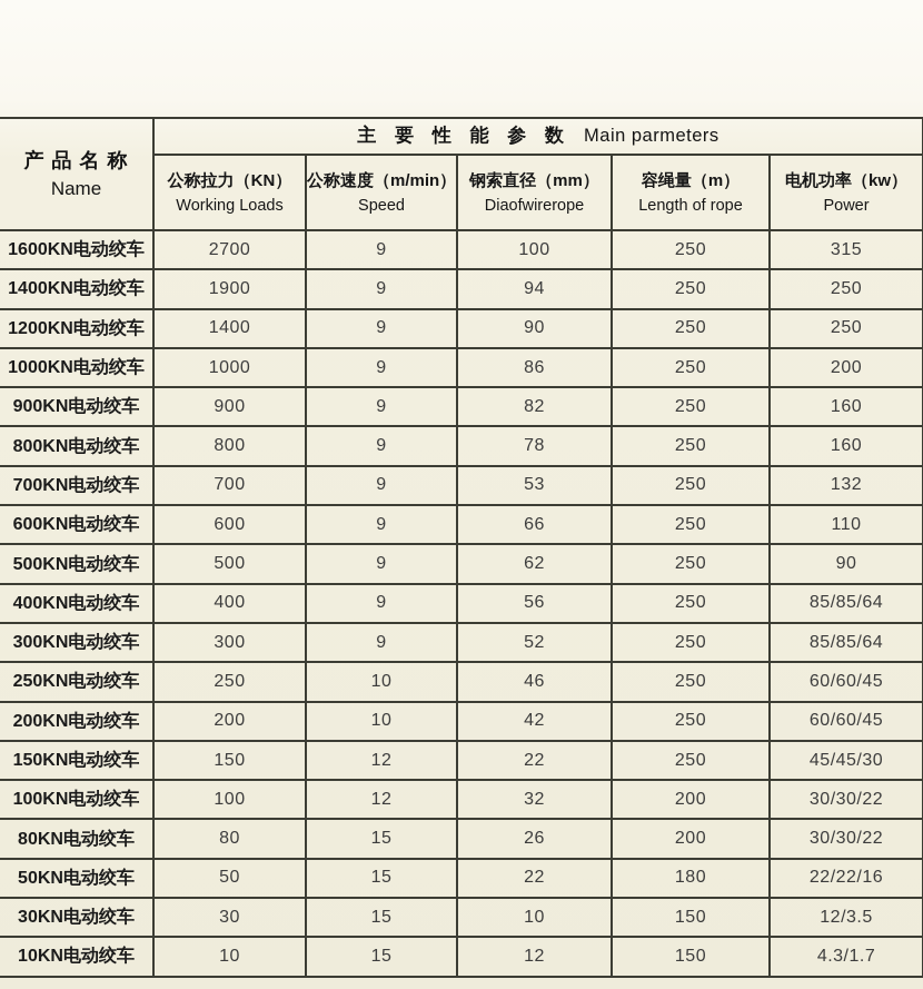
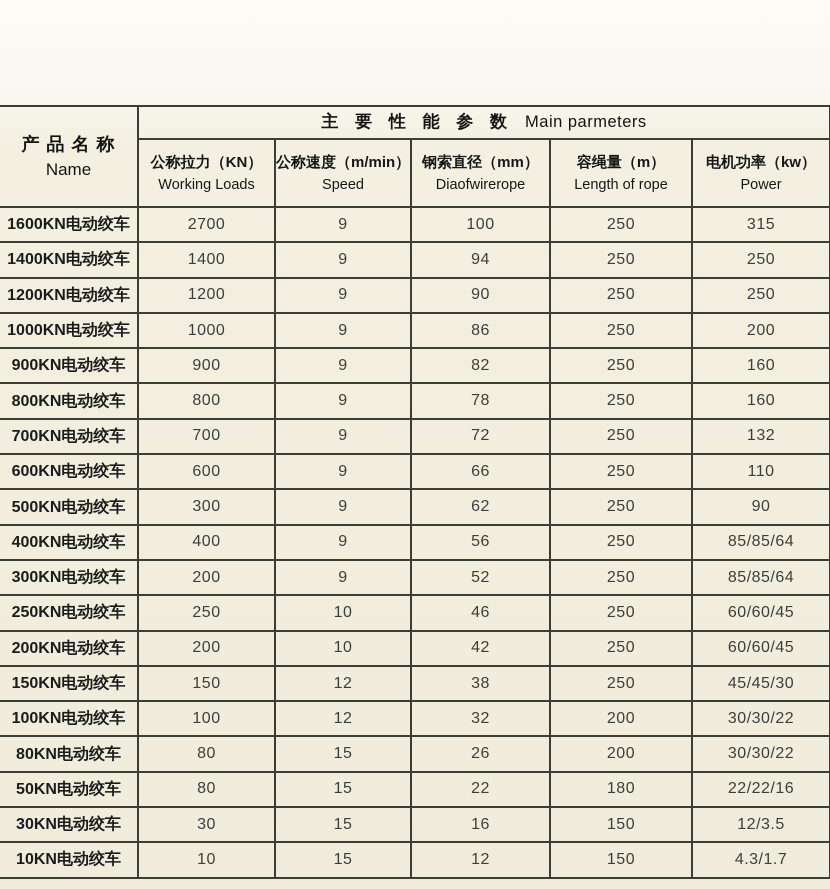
  产 品 名 称 Name	主 要 性 能 参 数 Main parmeters
  公称拉力（KN） Working Loads	公称速度（m/min） Speed	钢索直径（mm） Diaofwirerope	容绳量（m） Length of rope	电机功率（kw） Power
  1600KN电动绞车	2700	9	100	250	315
- 1400KN电动绞车	1900	9	94	250	250
+ 1400KN电动绞车	1400	9	94	250	250
- 1200KN电动绞车	1400	9	90	250	250
+ 1200KN电动绞车	1200	9	90	250	250
  1000KN电动绞车	1000	9	86	250	200
  900KN电动绞车	900	9	82	250	160
  800KN电动绞车	800	9	78	250	160
- 700KN电动绞车	700	9	53	250	132
+ 700KN电动绞车	700	9	72	250	132
  600KN电动绞车	600	9	66	250	110
- 500KN电动绞车	500	9	62	250	90
+ 500KN电动绞车	300	9	62	250	90
  400KN电动绞车	400	9	56	250	85/85/64
- 300KN电动绞车	300	9	52	250	85/85/64
+ 300KN电动绞车	200	9	52	250	85/85/64
  250KN电动绞车	250	10	46	250	60/60/45
  200KN电动绞车	200	10	42	250	60/60/45
- 150KN电动绞车	150	12	22	250	45/45/30
+ 150KN电动绞车	150	12	38	250	45/45/30
  100KN电动绞车	100	12	32	200	30/30/22
  80KN电动绞车	80	15	26	200	30/30/22
- 50KN电动绞车	50	15	22	180	22/22/16
+ 50KN电动绞车	80	15	22	180	22/22/16
- 30KN电动绞车	30	15	10	150	12/3.5
+ 30KN电动绞车	30	15	16	150	12/3.5
  10KN电动绞车	10	15	12	150	4.3/1.7
